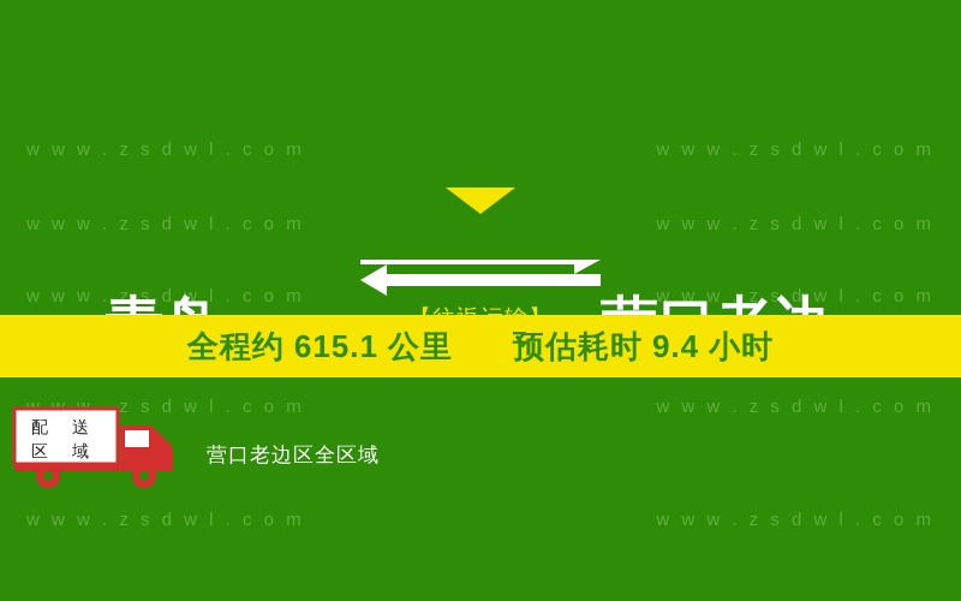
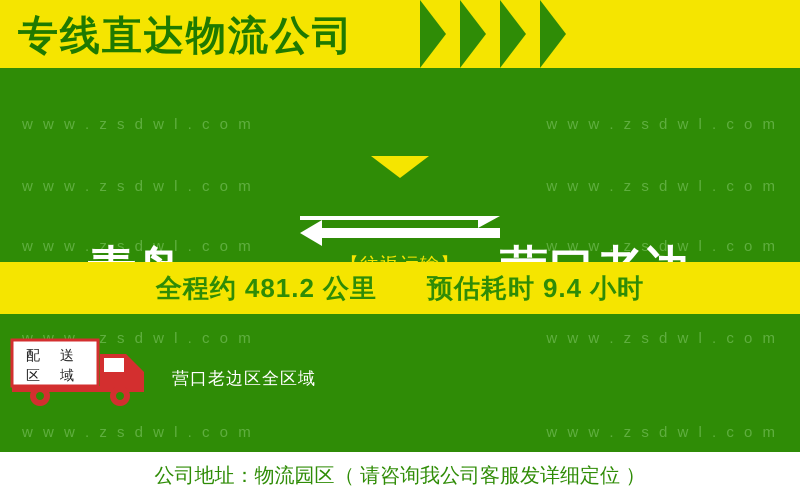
+ 专线直达物流公司
  w w w . z s d w l . c o m
  w w w . z s d w l . c o m
  w w w . z s d w l . c o m
  w w w . z s d w l . c o m
  w w w . z s d w l . c o m
  w w w . z s d w l . c o m
- 全程约 615.1 公里 预估耗时 9.4 小时
+ 全程约 481.2 公里 预估耗时 9.4 小时
  w w w . z s d w l . c o m
  w w w . z s d w l . c o m
  w w w . z s d w l . c o m
  配
  送
  区
  域
  营口老边区全区域
+ 公司地址：物流园区（ 请咨询我公司客服发详细定位 ）
